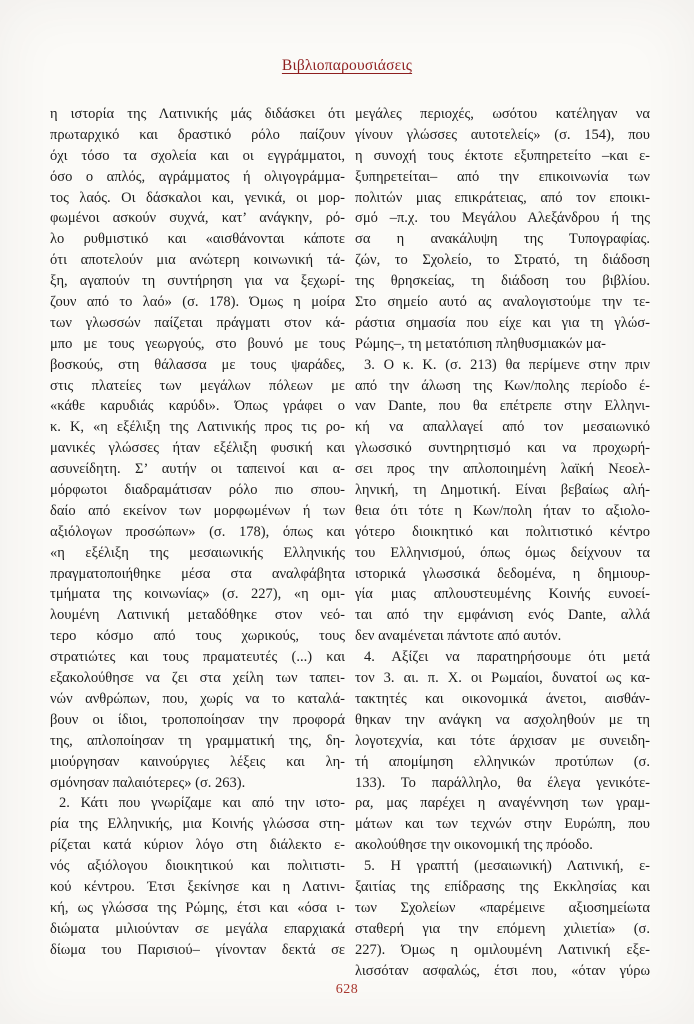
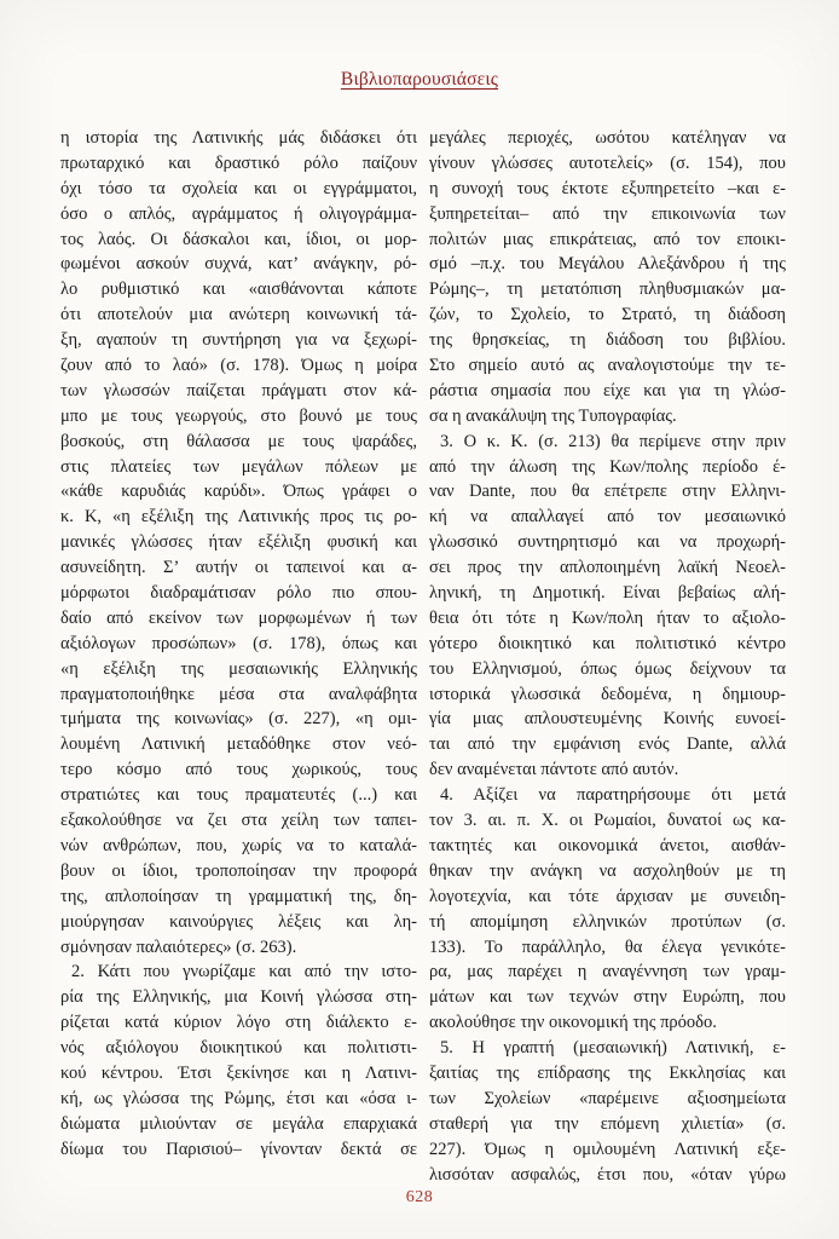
  Βιβλιοπαρουσιάσεις
  η ιστορία της Λατινικής μάς διδάσκει ότι
  πρωταρχικό και δραστικό ρόλο παίζουν
  όχι τόσο τα σχολεία και οι εγγράμματοι,
  όσο ο απλός, αγράμματος ή ολιγογράμμα-
- τος λαός. Οι δάσκαλοι και, γενικά, οι μορ-
+ τος λαός. Οι δάσκαλοι και, ίδιοι, οι μορ-
  φωμένοι ασκούν συχνά, κατ’ ανάγκην, ρό-
  λο ρυθμιστικό και «αισθάνονται κάποτε
  ότι αποτελούν μια ανώτερη κοινωνική τά-
  ξη, αγαπούν τη συντήρηση για να ξεχωρί-
  ζουν από το λαό» (σ. 178). Όμως η μοίρα
  των γλωσσών παίζεται πράγματι στον κά-
  μπο με τους γεωργούς, στο βουνό με τους
  βοσκούς, στη θάλασσα με τους ψαράδες,
  στις πλατείες των μεγάλων πόλεων με
  «κάθε καρυδιάς καρύδι». Όπως γράφει ο
  κ. Κ, «η εξέλιξη της Λατινικής προς τις ρο-
  μανικές γλώσσες ήταν εξέλιξη φυσική και
  ασυνείδητη. Σ’ αυτήν οι ταπεινοί και α-
  μόρφωτοι διαδραμάτισαν ρόλο πιο σπου-
  δαίο από εκείνον των μορφωμένων ή των
  αξιόλογων προσώπων» (σ. 178), όπως και
  «η εξέλιξη της μεσαιωνικής Ελληνικής
  πραγματοποιήθηκε μέσα στα αναλφάβητα
  τμήματα της κοινωνίας» (σ. 227), «η ομι-
  λουμένη Λατινική μεταδόθηκε στον νεό-
  τερο κόσμο από τους χωρικούς, τους
  στρατιώτες και τους πραματευτές (...) και
  εξακολούθησε να ζει στα χείλη των ταπει-
  νών ανθρώπων, που, χωρίς να το καταλά-
  βουν οι ίδιοι, τροποποίησαν την προφορά
  της, απλοποίησαν τη γραμματική της, δη-
  μιούργησαν καινούργιες λέξεις και λη-
  σμόνησαν παλαιότερες» (σ. 263).
  2. Κάτι που γνωρίζαμε και από την ιστο-
- ρία της Ελληνικής, μια Κοινής γλώσσα στη-
+ ρία της Ελληνικής, μια Κοινή γλώσσα στη-
  ρίζεται κατά κύριον λόγο στη διάλεκτο ε-
  νός αξιόλογου διοικητικού και πολιτιστι-
  κού κέντρου. Έτσι ξεκίνησε και η Λατινι-
  κή, ως γλώσσα της Ρώμης, έτσι και «όσα ι-
  διώματα μιλιούνταν σε μεγάλα επαρχιακά
  δίωμα του Παρισιού– γίνονταν δεκτά σε
  μεγάλες περιοχές, ωσότου κατέληγαν να
  γίνουν γλώσσες αυτοτελείς» (σ. 154), που
  η συνοχή τους έκτοτε εξυπηρετείτο –και ε-
  ξυπηρετείται– από την επικοινωνία των
  πολιτών μιας επικράτειας, από τον εποικι-
  σμό –π.χ. του Μεγάλου Αλεξάνδρου ή της
- σα η ανακάλυψη της Τυπογραφίας.
+ Ρώμης–, τη μετατόπιση πληθυσμιακών μα-
  ζών, το Σχολείο, το Στρατό, τη διάδοση
  της θρησκείας, τη διάδοση του βιβλίου.
  Στο σημείο αυτό ας αναλογιστούμε την τε-
  ράστια σημασία που είχε και για τη γλώσ-
- Ρώμης–, τη μετατόπιση πληθυσμιακών μα-
+ σα η ανακάλυψη της Τυπογραφίας.
  3. Ο κ. Κ. (σ. 213) θα περίμενε στην πριν
  από την άλωση της Κων/πολης περίοδο έ-
  ναν Dante, που θα επέτρεπε στην Ελληνι-
  κή να απαλλαγεί από τον μεσαιωνικό
  γλωσσικό συντηρητισμό και να προχωρή-
  σει προς την απλοποιημένη λαϊκή Νεοελ-
  ληνική, τη Δημοτική. Είναι βεβαίως αλή-
  θεια ότι τότε η Κων/πολη ήταν το αξιολο-
  γότερο διοικητικό και πολιτιστικό κέντρο
  του Ελληνισμού, όπως όμως δείχνουν τα
  ιστορικά γλωσσικά δεδομένα, η δημιουρ-
  γία μιας απλουστευμένης Κοινής ευνοεί-
  ται από την εμφάνιση ενός Dante, αλλά
  δεν αναμένεται πάντοτε από αυτόν.
  4. Αξίζει να παρατηρήσουμε ότι μετά
  τον 3. αι. π. Χ. οι Ρωμαίοι, δυνατοί ως κα-
  τακτητές και οικονομικά άνετοι, αισθάν-
  θηκαν την ανάγκη να ασχοληθούν με τη
  λογοτεχνία, και τότε άρχισαν με συνειδη-
  τή απομίμηση ελληνικών προτύπων (σ.
  133). Το παράλληλο, θα έλεγα γενικότε-
  ρα, μας παρέχει η αναγέννηση των γραμ-
  μάτων και των τεχνών στην Ευρώπη, που
  ακολούθησε την οικονομική της πρόοδο.
  5. Η γραπτή (μεσαιωνική) Λατινική, ε-
  ξαιτίας της επίδρασης της Εκκλησίας και
  των Σχολείων «παρέμεινε αξιοσημείωτα
  σταθερή για την επόμενη χιλιετία» (σ.
  227). Όμως η ομιλουμένη Λατινική εξε-
  λισσόταν ασφαλώς, έτσι που, «όταν γύρω
  628
